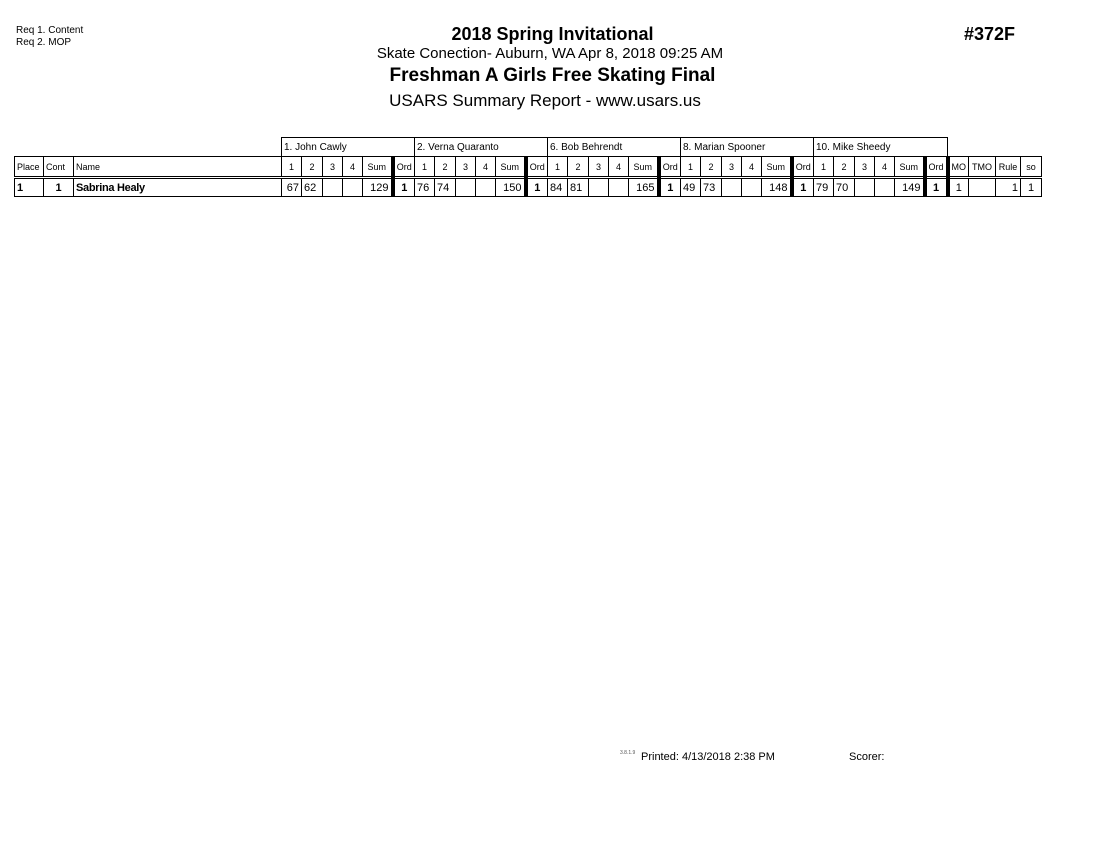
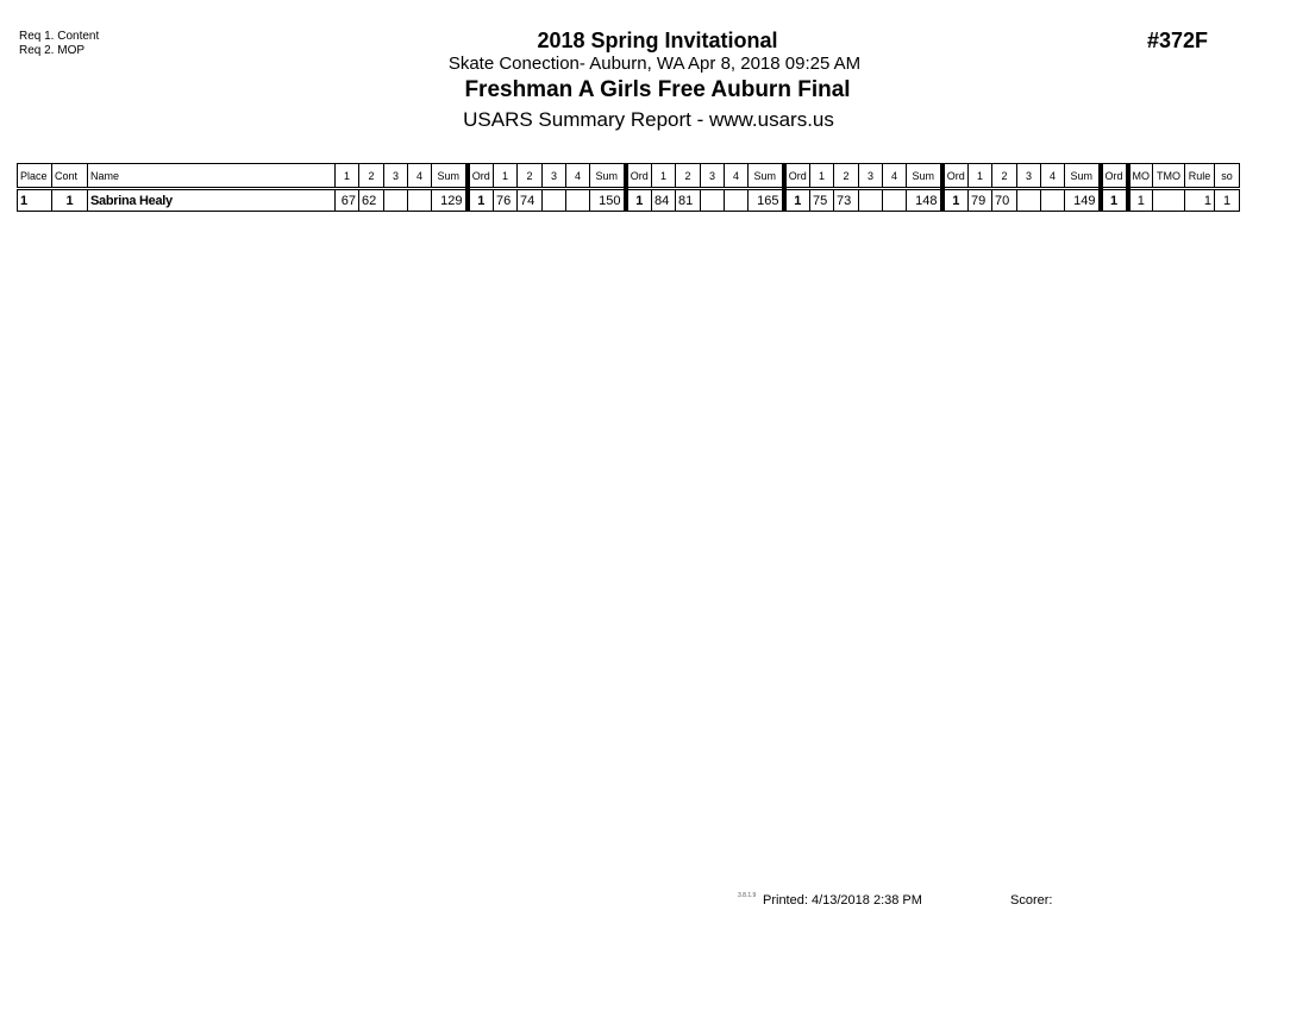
  Req 1. Content
  Req 2. MOP
  2018 Spring Invitational
  Skate Conection- Auburn, WA Apr 8, 2018 09:25 AM
- Freshman A Girls Free Skating Final
+ Freshman A Girls Free Auburn Final
  USARS Summary Report - www.usars.us
  #372F
- 	1. John Cawly	2. Verna Quaranto	6. Bob Behrendt	8. Marian Spooner	10. Mike Sheedy
  Place	Cont	Name	1	2	3	4	Sum	Ord	1	2	3	4	Sum	Ord	1	2	3	4	Sum	Ord	1	2	3	4	Sum	Ord	1	2	3	4	Sum	Ord	MO	TMO	Rule	so
- 1	1	Sabrina Healy	67	62			129	1	76	74			150	1	84	81			165	1	49	73			148	1	79	70			149	1	1		1	1
+ 1	1	Sabrina Healy	67	62			129	1	76	74			150	1	84	81			165	1	75	73			148	1	79	70			149	1	1		1	1
  Printed: 4/13/2018 2:38 PM
  Scorer:
